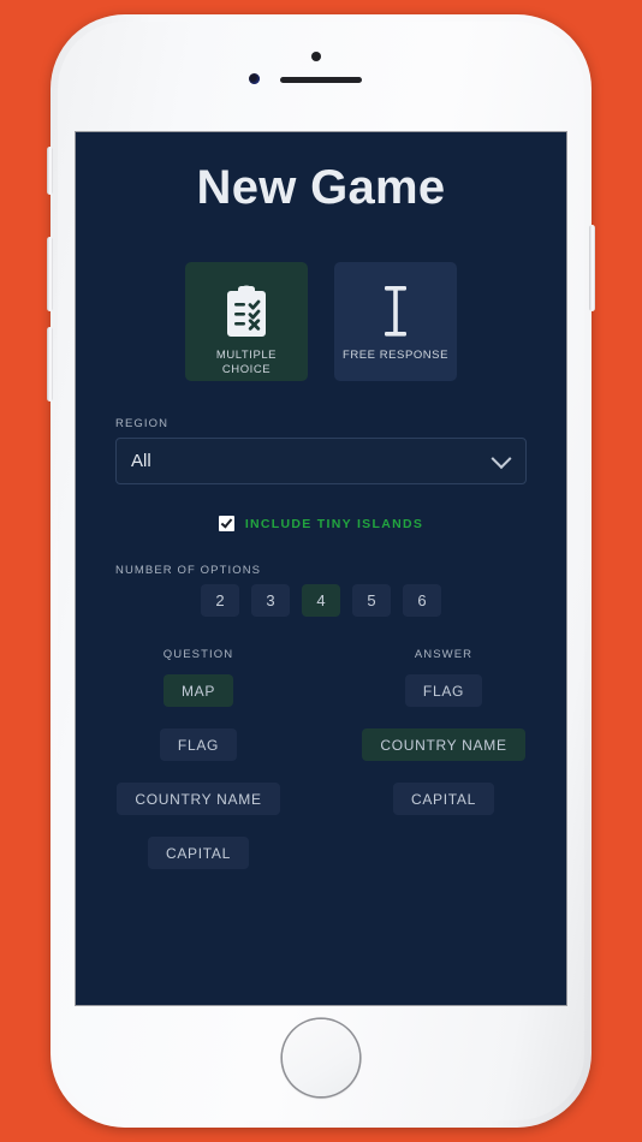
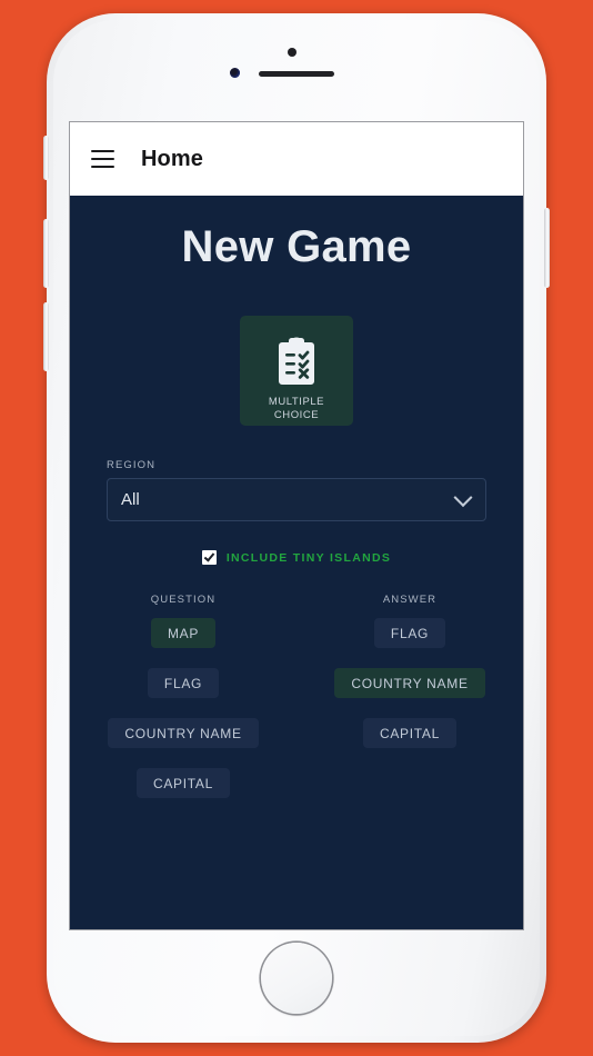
+ Home
  New Game
  MULTIPLE
  CHOICE
- FREE RESPONSE
  REGION
  All
  INCLUDE TINY ISLANDS
- NUMBER OF OPTIONS
- 2
- 3
- 4
- 5
- 6
  QUESTION
  MAP
  FLAG
  COUNTRY NAME
  CAPITAL
  ANSWER
  FLAG
  COUNTRY NAME
  CAPITAL
